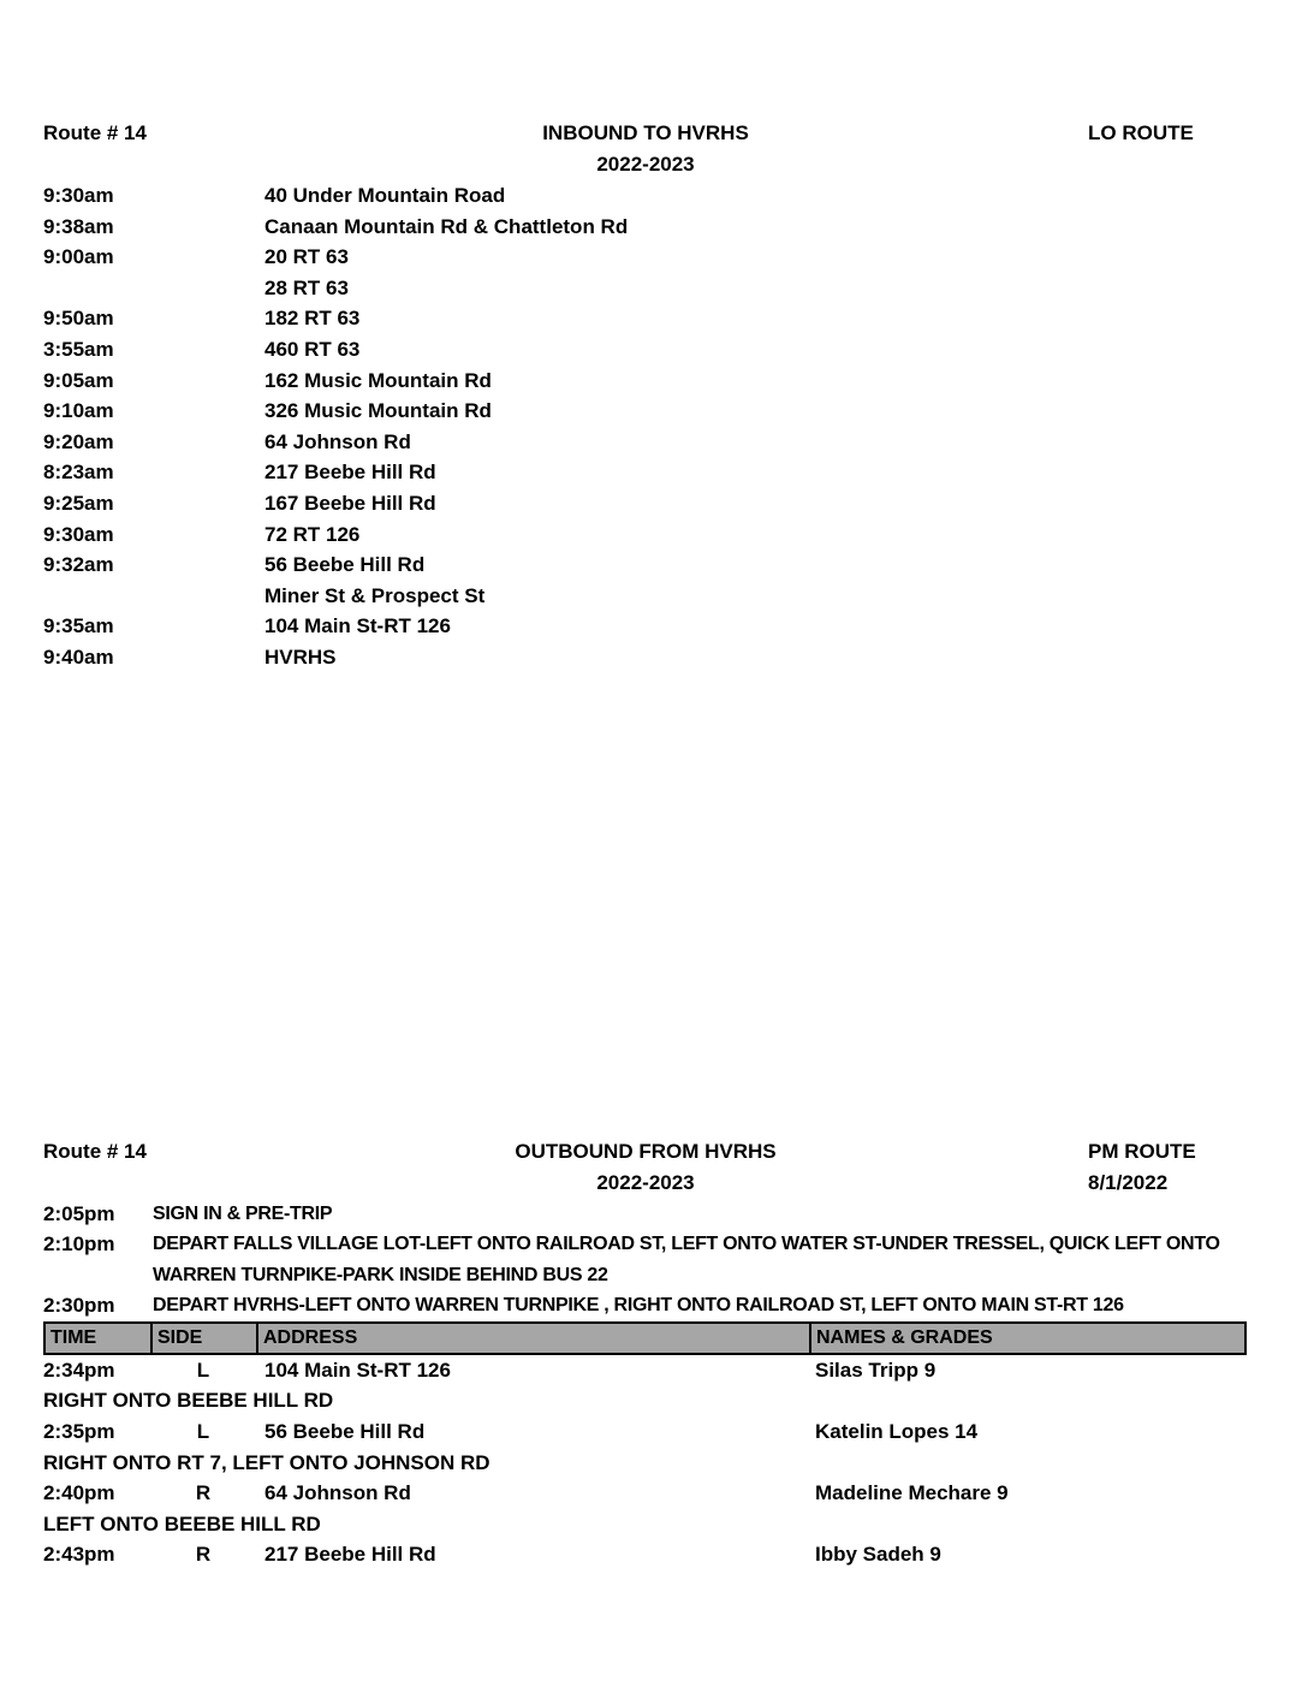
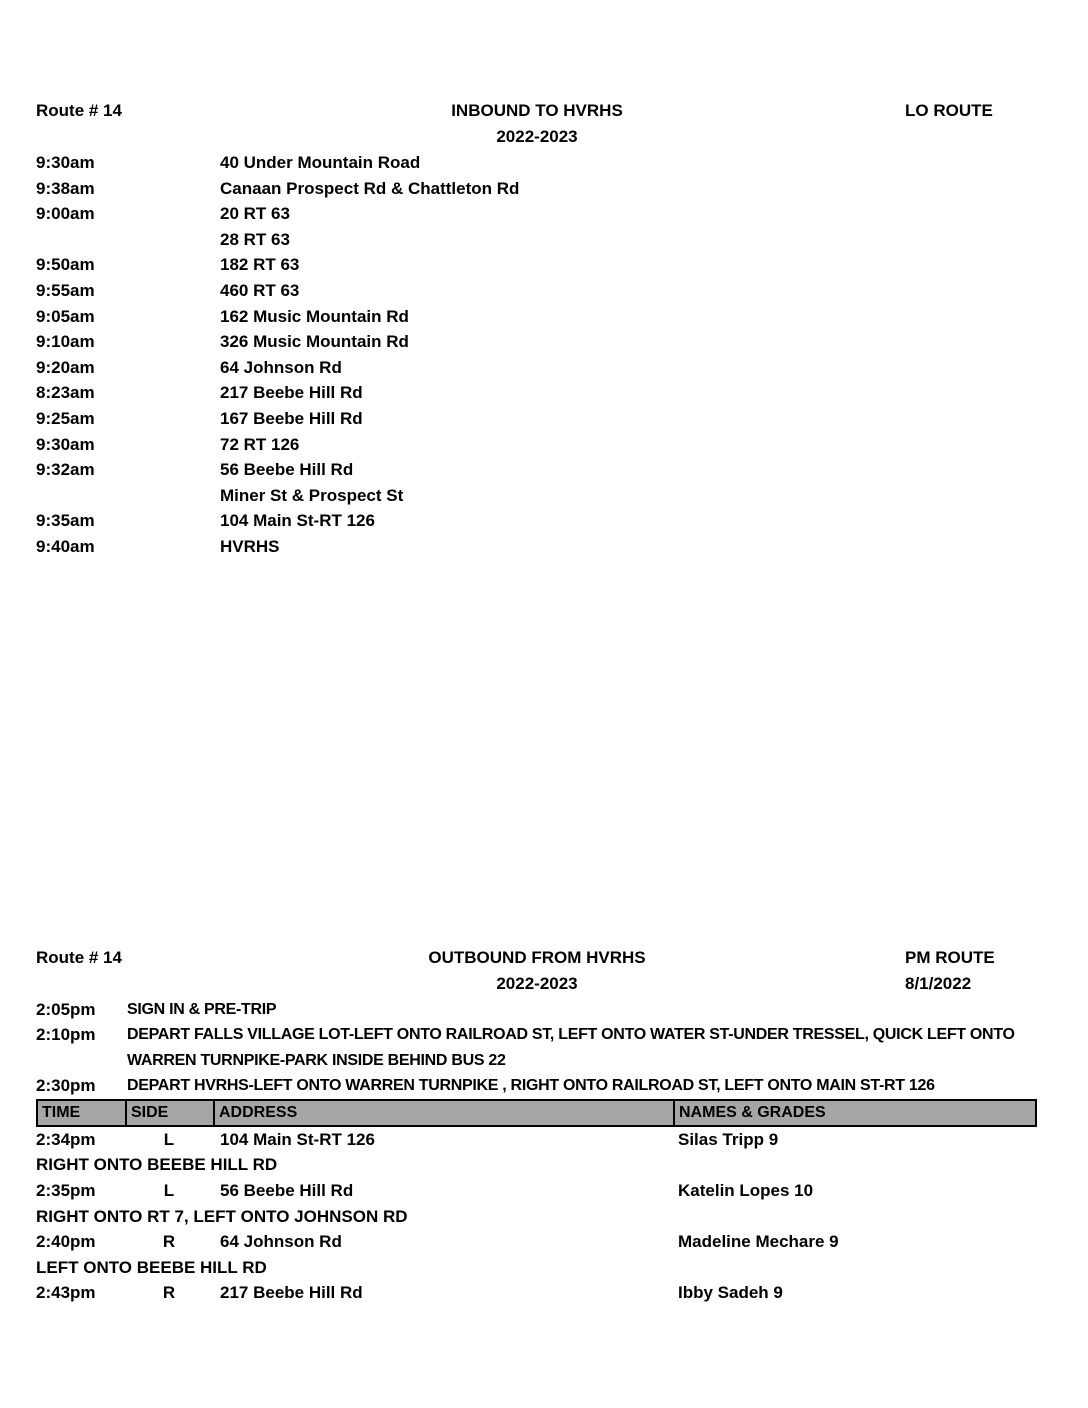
  Route # 14
  INBOUND TO HVRHS
  LO ROUTE
  2022-2023
  9:30am
  40 Under Mountain Road
  9:38am
- Canaan Mountain Rd & Chattleton Rd
+ Canaan Prospect Rd & Chattleton Rd
  9:00am
  20 RT 63
  28 RT 63
  9:50am
  182 RT 63
- 3:55am
+ 9:55am
  460 RT 63
  9:05am
  162 Music Mountain Rd
  9:10am
  326 Music Mountain Rd
  9:20am
  64 Johnson Rd
  8:23am
  217 Beebe Hill Rd
  9:25am
  167 Beebe Hill Rd
  9:30am
  72 RT 126
  9:32am
  56 Beebe Hill Rd
  Miner St & Prospect St
  9:35am
  104 Main St-RT 126
  9:40am
  HVRHS
  Route # 14
  OUTBOUND FROM HVRHS
  PM ROUTE
  2022-2023
  8/1/2022
  2:05pm
  SIGN IN & PRE-TRIP
  2:10pm
  DEPART FALLS VILLAGE LOT-LEFT ONTO RAILROAD ST, LEFT ONTO WATER ST-UNDER TRESSEL, QUICK LEFT ONTO WARREN TURNPIKE-PARK INSIDE BEHIND BUS 22
  2:30pm
  DEPART HVRHS-LEFT ONTO WARREN TURNPIKE , RIGHT ONTO RAILROAD ST, LEFT ONTO MAIN ST-RT 126
  TIME
  SIDE
  ADDRESS
  NAMES & GRADES
  2:34pm
  L
  104 Main St-RT 126
  Silas Tripp 9
  RIGHT ONTO BEEBE HILL RD
  2:35pm
  L
  56 Beebe Hill Rd
- Katelin Lopes 14
+ Katelin Lopes 10
  RIGHT ONTO RT 7, LEFT ONTO JOHNSON RD
  2:40pm
  R
  64 Johnson Rd
  Madeline Mechare 9
  LEFT ONTO BEEBE HILL RD
  2:43pm
  R
  217 Beebe Hill Rd
  Ibby Sadeh 9
